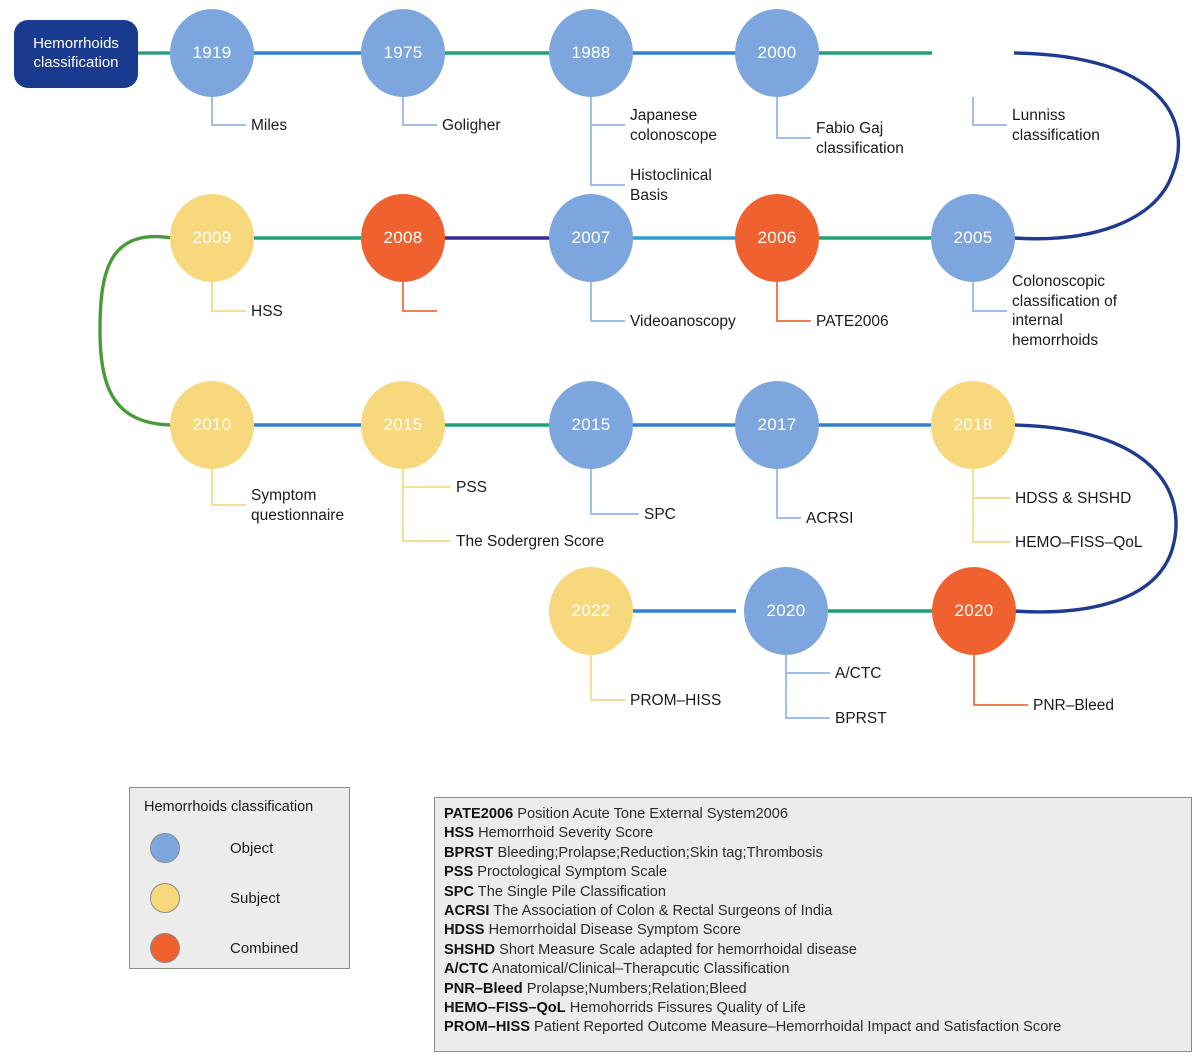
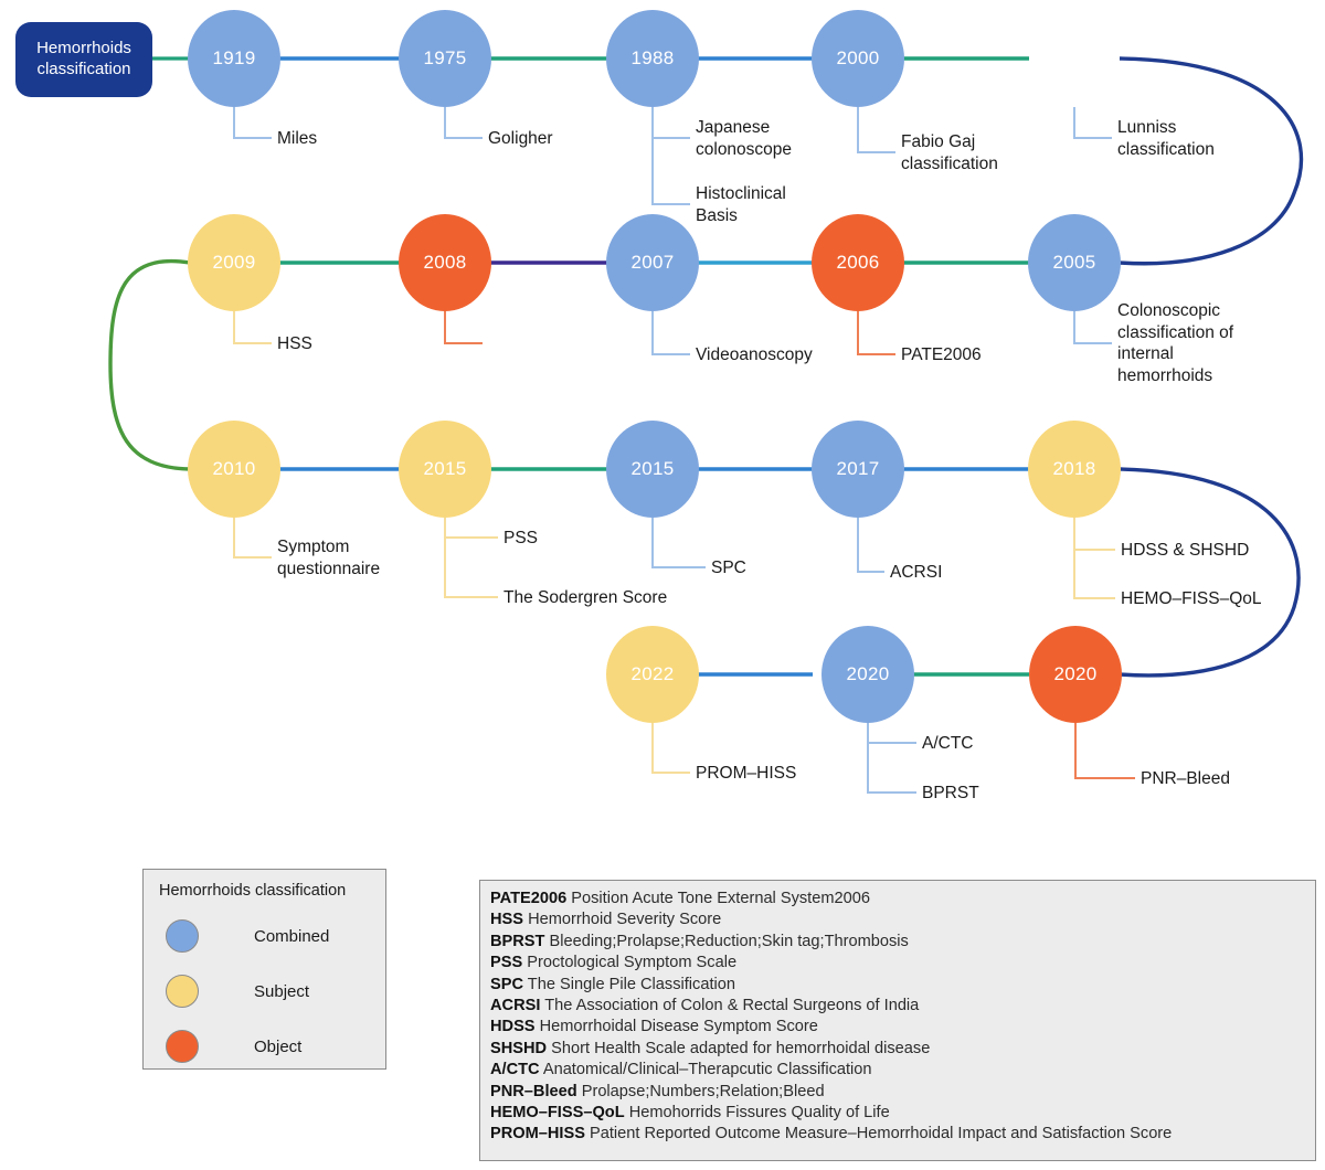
  Hemorrhoids
  classification
  1919
  1975
  1988
  2000
  Miles
  Goligher
  Japanese
  colonoscope
  Histoclinical
  Basis
  Fabio Gaj
  classification
  Lunniss
  classification
  2009
  2008
  2007
  2006
  2005
  HSS
  Videoanoscopy
  PATE2006
  Colonoscopic
  classification of
  internal
  hemorrhoids
  2010
  2015
  2015
  2017
  2018
  Symptom
  questionnaire
  PSS
  The Sodergren Score
  SPC
  ACRSI
  HDSS & SHSHD
  HEMO–FISS–QoL
  2022
  2020
  2020
  PROM–HISS
  A/CTC
  BPRST
  PNR–Bleed
  Hemorrhoids classification
- Object
+ Combined
  Subject
- Combined
+ Object
  PATE2006 Position Acute Tone External System2006
  HSS Hemorrhoid Severity Score
  BPRST Bleeding;Prolapse;Reduction;Skin tag;Thrombosis
  PSS Proctological Symptom Scale
  SPC The Single Pile Classification
  ACRSI The Association of Colon & Rectal Surgeons of India
  HDSS Hemorrhoidal Disease Symptom Score
- SHSHD Short Measure Scale adapted for hemorrhoidal disease
+ SHSHD Short Health Scale adapted for hemorrhoidal disease
  A/CTC Anatomical/Clinical–Therapcutic Classification
  PNR–Bleed Prolapse;Numbers;Relation;Bleed
  HEMO–FISS–QoL Hemohorrids Fissures Quality of Life
  PROM–HISS Patient Reported Outcome Measure–Hemorrhoidal Impact and Satisfaction Score
